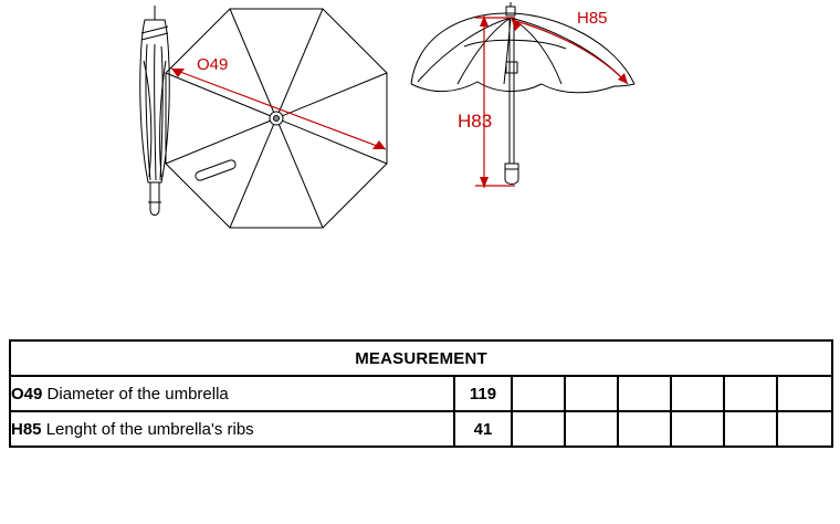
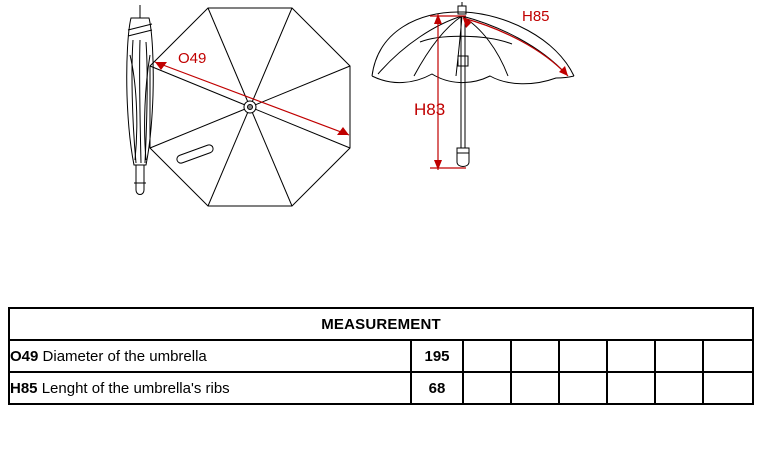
  O49
  H85
  H83
  MEASUREMENT
- O49 Diameter of the umbrella	119
+ O49 Diameter of the umbrella	195
- H85 Lenght of the umbrella's ribs	41
+ H85 Lenght of the umbrella's ribs	68
